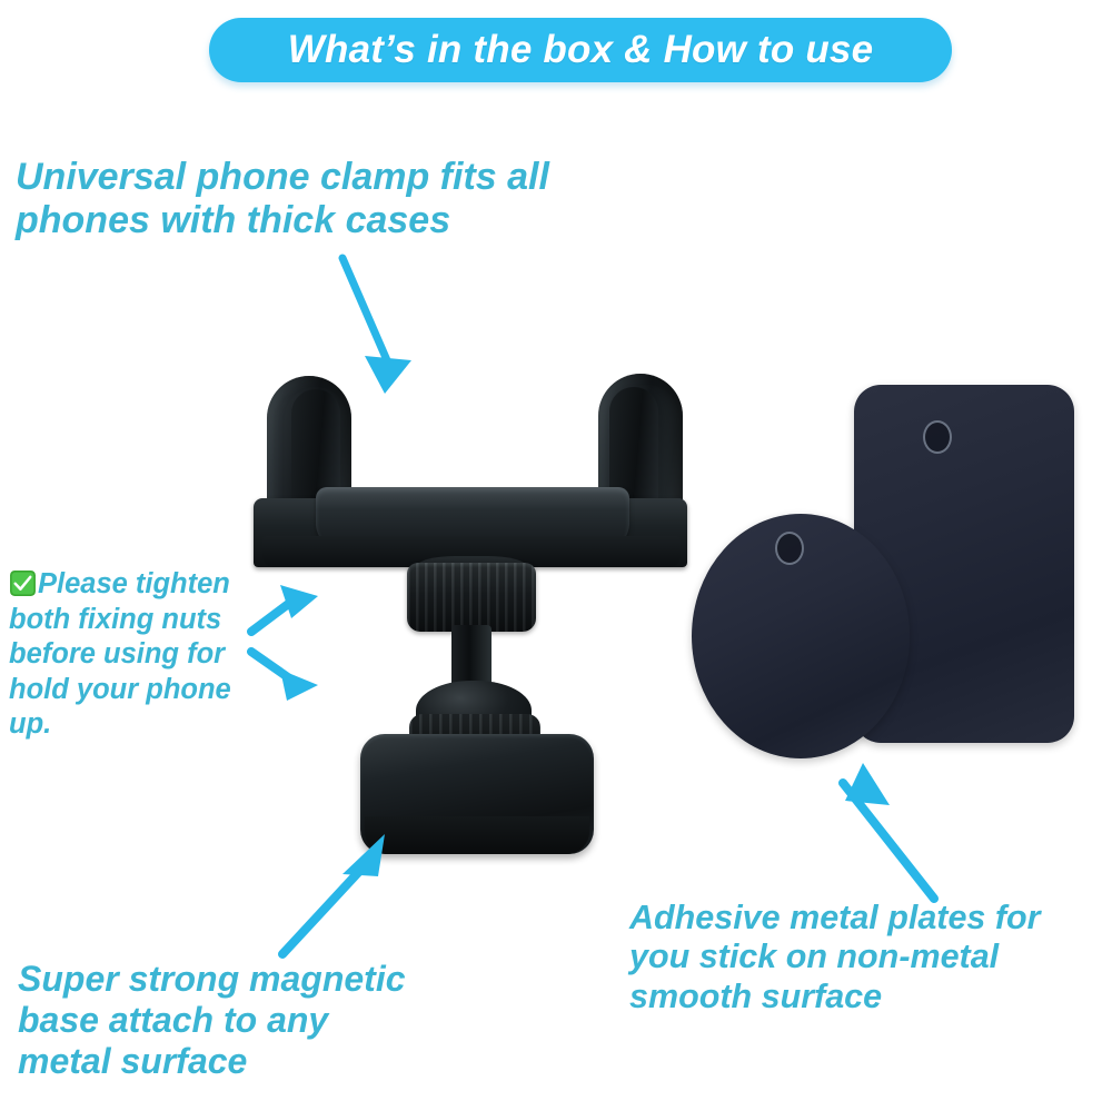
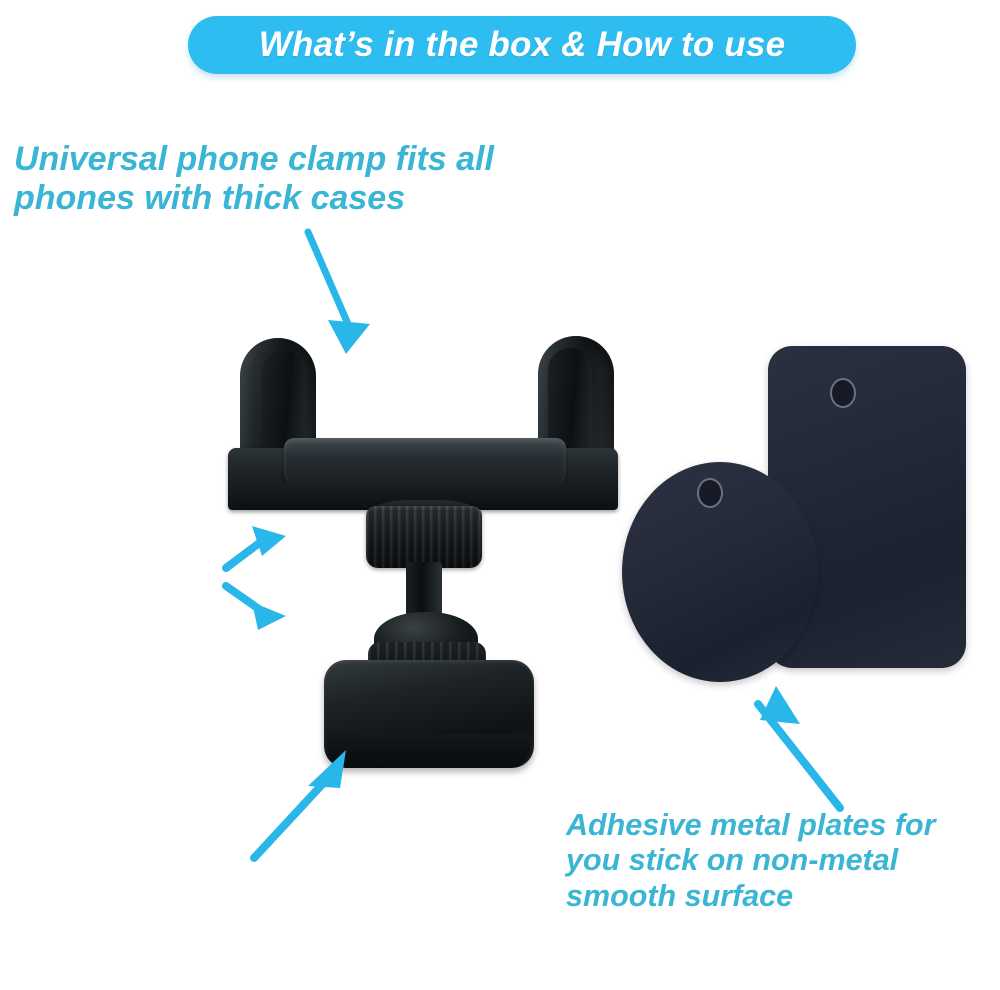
  What’s in the box & How to use
  Universal phone clamp fits all
  phones with thick cases
- Please tighten both fixing nuts before using for hold your phone up.
- Super strong magnetic
- base attach to any
- metal surface
  Adhesive metal plates for
  you stick on non-metal
  smooth surface
